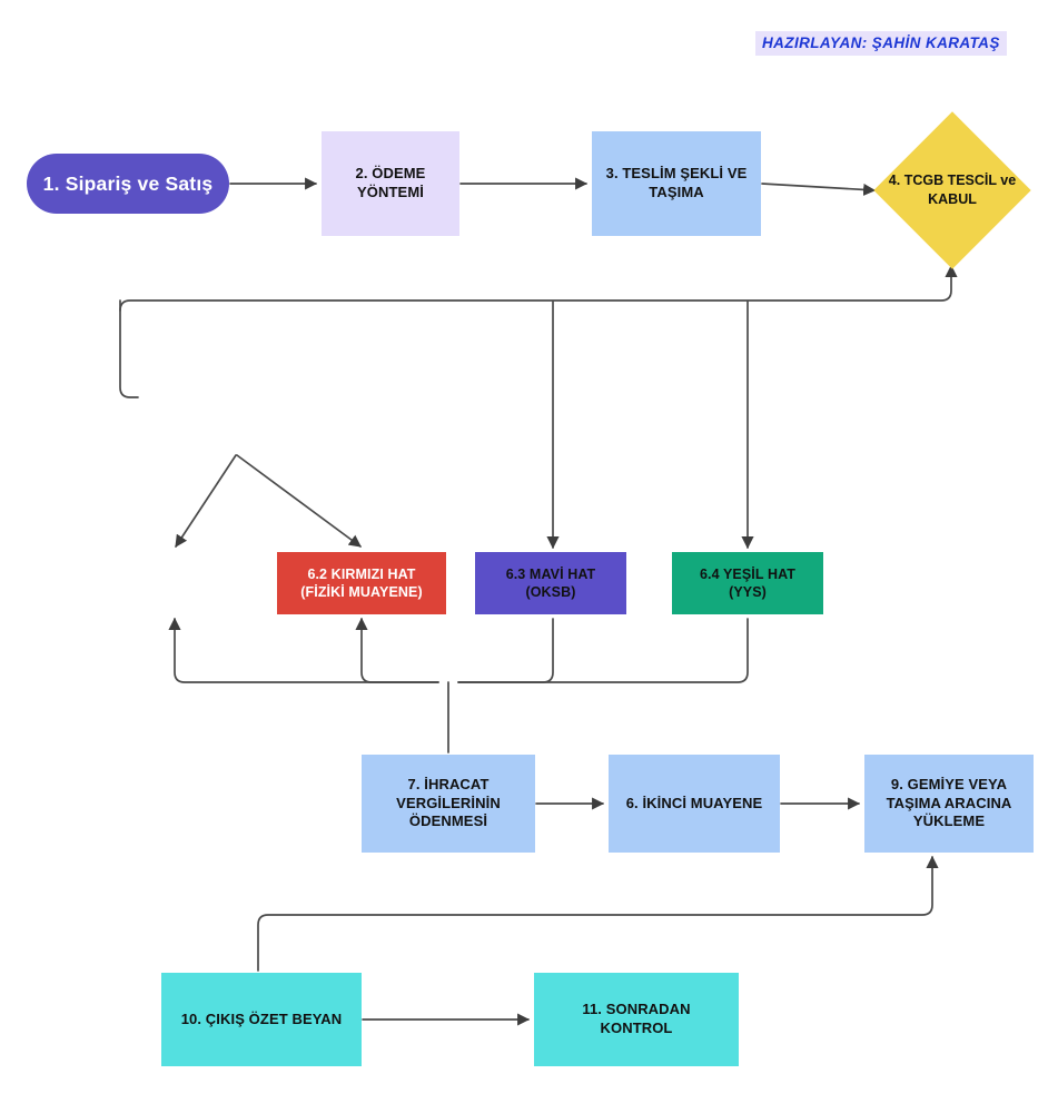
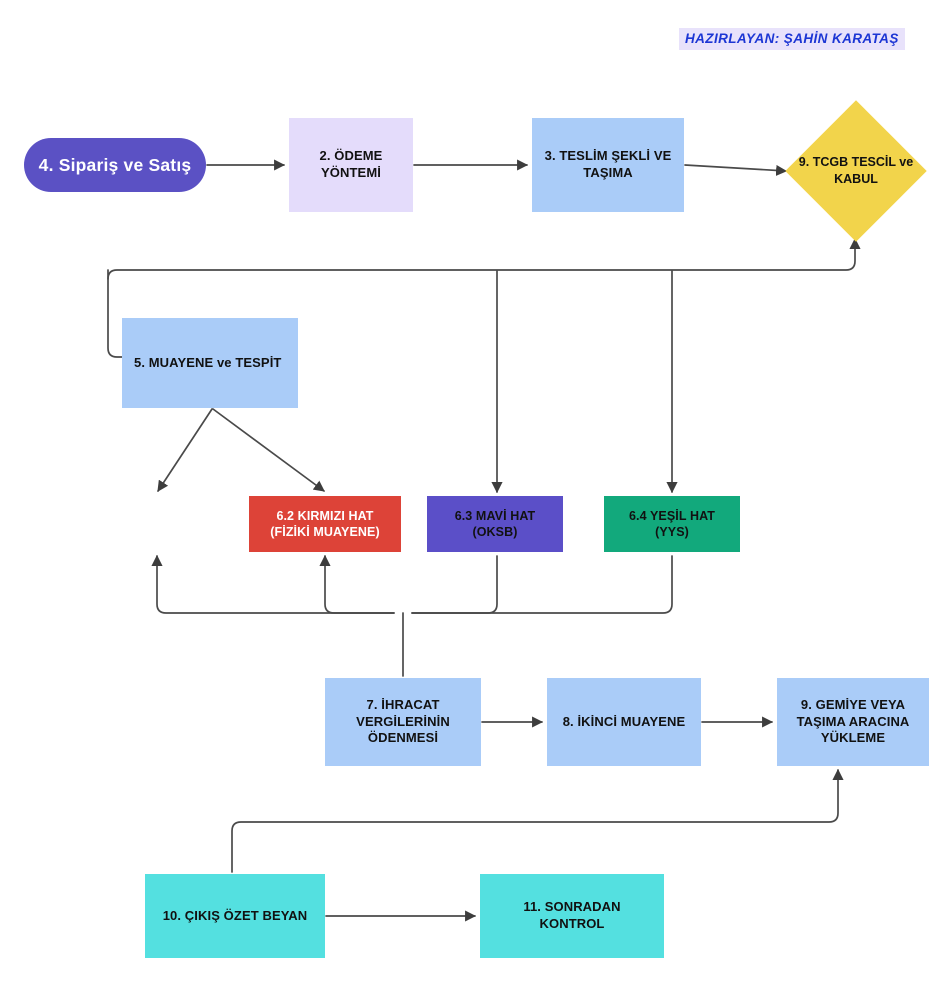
  HAZIRLAYAN: ŞAHİN KARATAŞ
- 1. Sipariş ve Satış
+ 4. Sipariş ve Satış
  2. ÖDEME
  YÖNTEMİ
  3. TESLİM ŞEKLİ VE
  TAŞIMA
- 4. TCGB TESCİL ve KABUL
+ 9. TCGB TESCİL ve KABUL
+ 5. MUAYENE ve TESPİT
  6.2 KIRMIZI HAT
  (FİZİKİ MUAYENE)
  6.3 MAVİ HAT
  (OKSB)
  6.4 YEŞİL HAT
  (YYS)
  7. İHRACAT
  VERGİLERİNİN
  ÖDENMESİ
- 6. İKİNCİ MUAYENE
+ 8. İKİNCİ MUAYENE
  9. GEMİYE VEYA
  TAŞIMA ARACINA
  YÜKLEME
  10. ÇIKIŞ ÖZET BEYAN
  11. SONRADAN
  KONTROL
